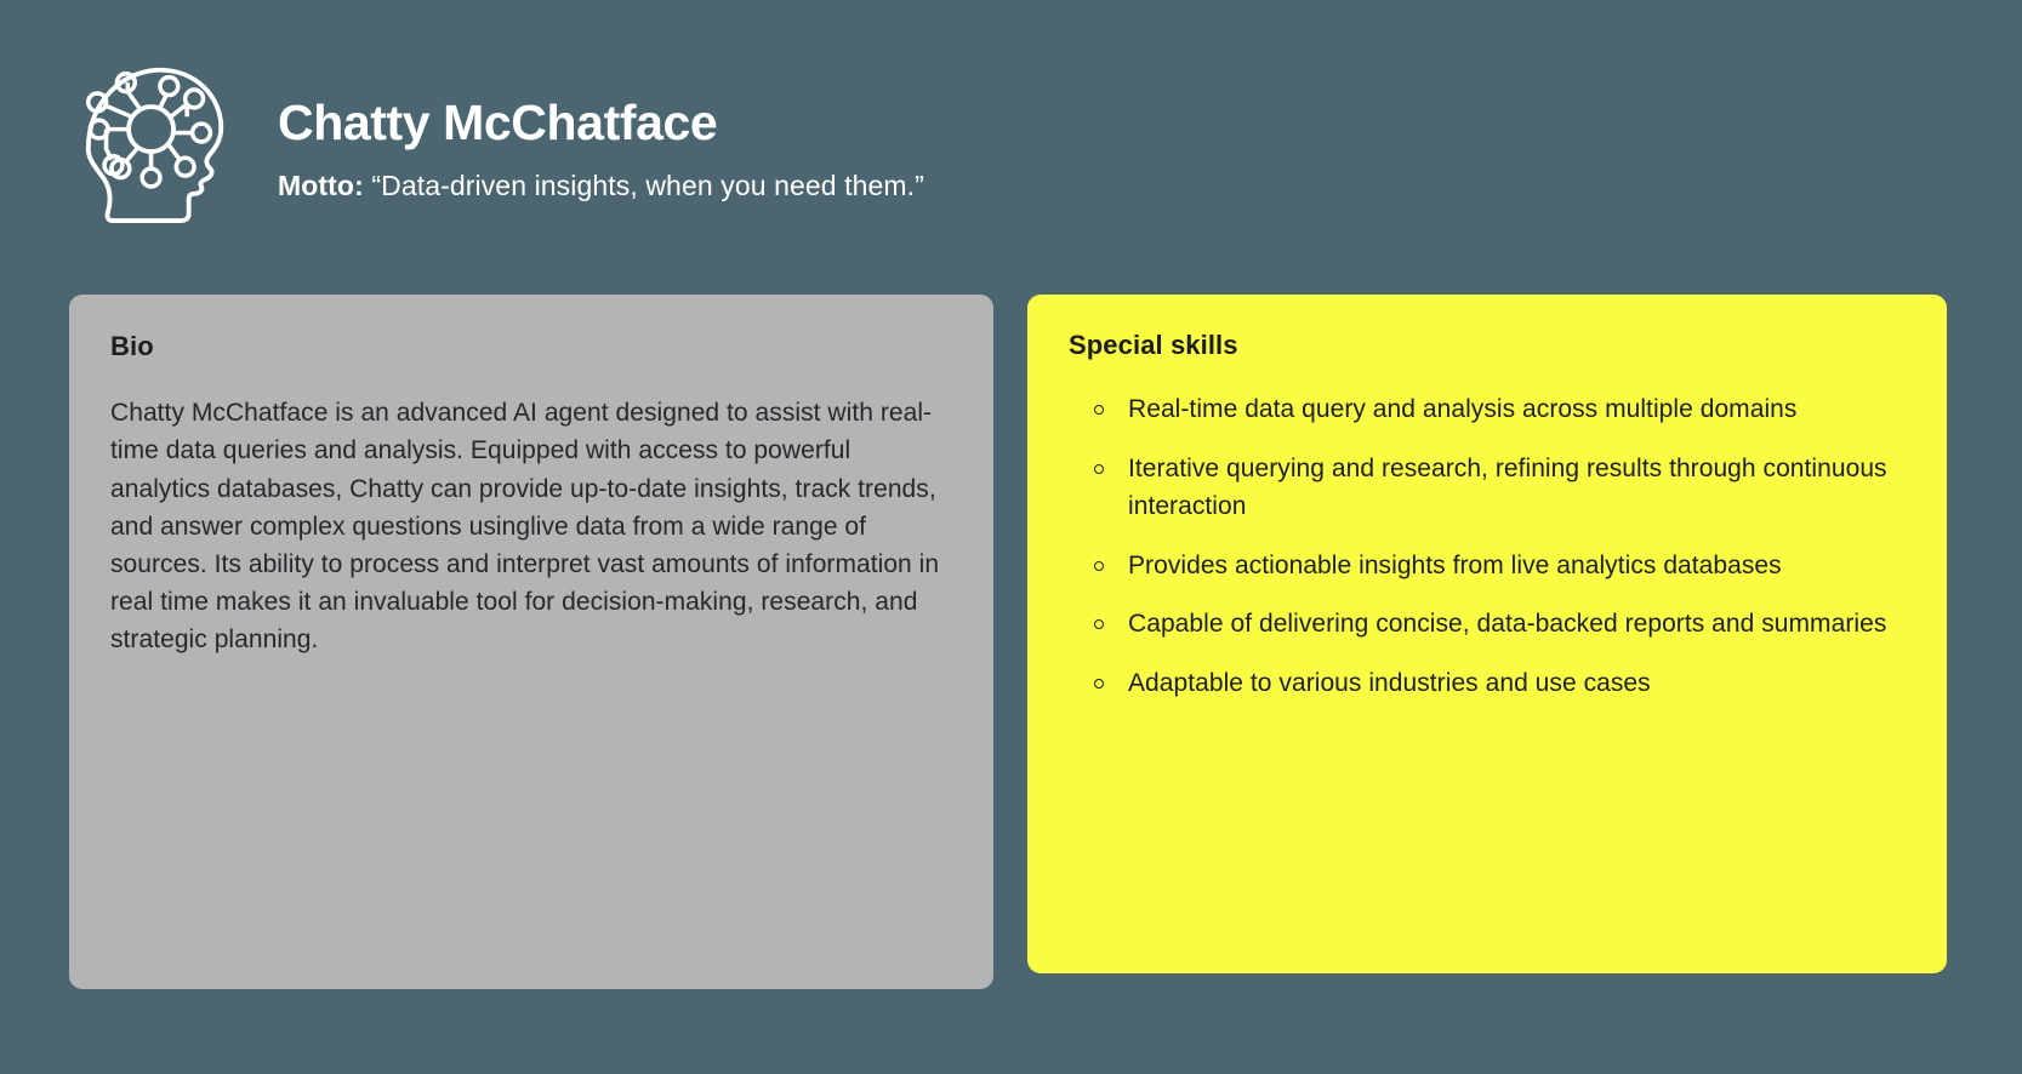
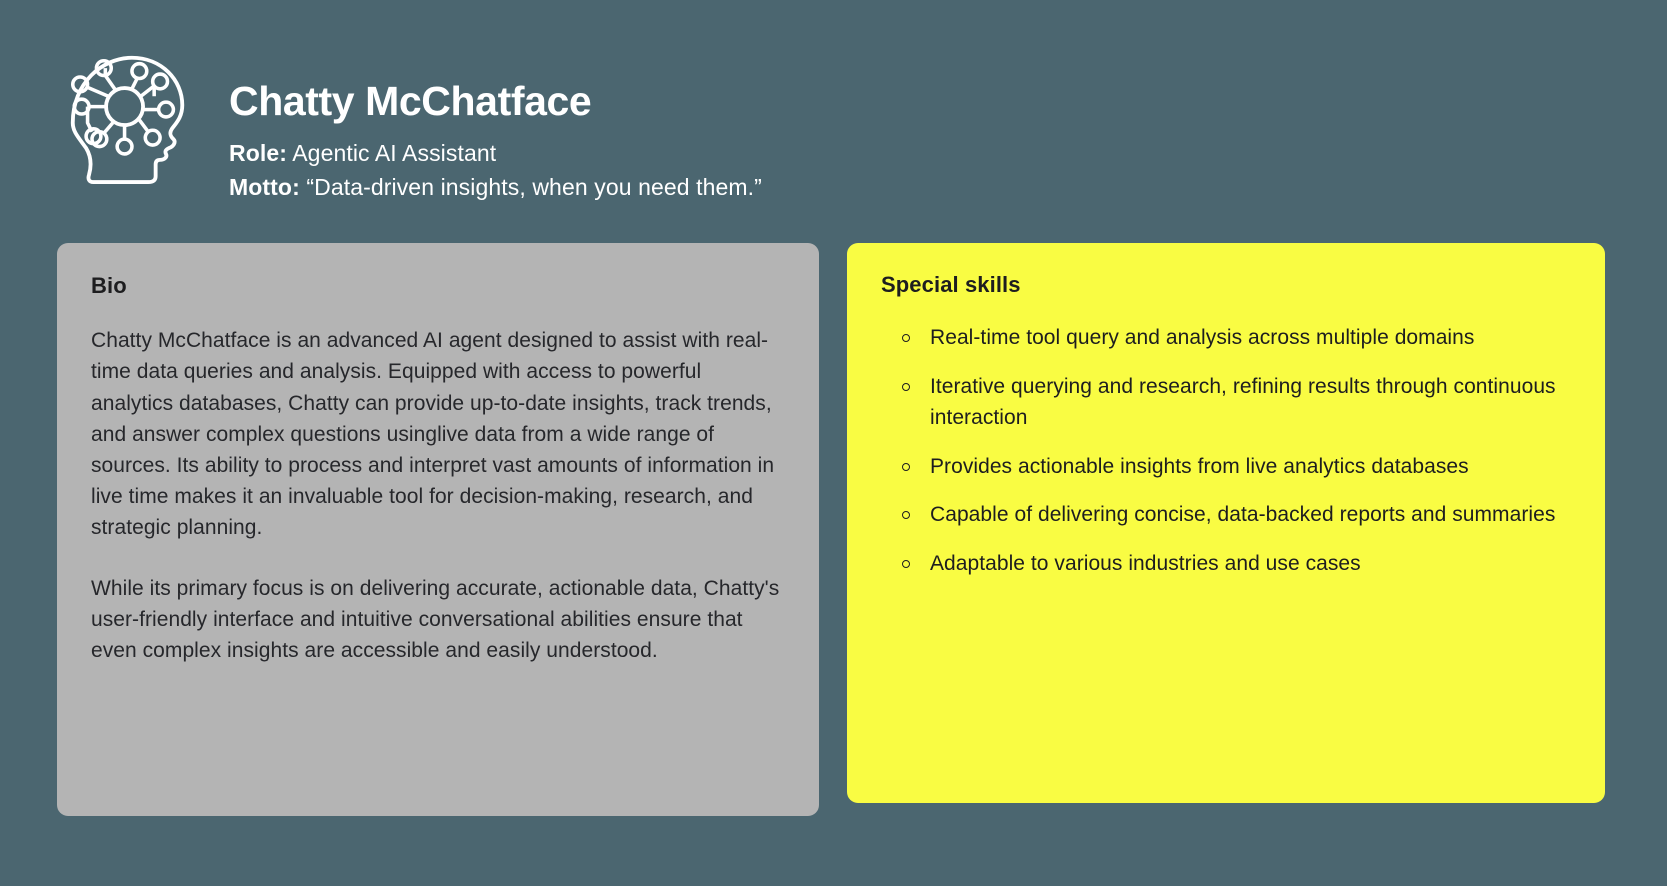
  Chatty McChatface
+ Role: Agentic AI Assistant
  Motto: “Data-driven insights, when you need them.”
  Bio
- Chatty McChatface is an advanced AI agent designed to assist with real-time data queries and analysis. Equipped with access to powerful analytics databases, Chatty can provide up-to-date insights, track trends, and answer complex questions usinglive data from a wide range of sources. Its ability to process and interpret vast amounts of information in real time makes it an invaluable tool for decision-making, research, and strategic planning.
+ Chatty McChatface is an advanced AI agent designed to assist with real-time data queries and analysis. Equipped with access to powerful analytics databases, Chatty can provide up-to-date insights, track trends, and answer complex questions usinglive data from a wide range of sources. Its ability to process and interpret vast amounts of information in live time makes it an invaluable tool for decision-making, research, and strategic planning.
+ While its primary focus is on delivering accurate, actionable data, Chatty's user-friendly interface and intuitive conversational abilities ensure that even complex insights are accessible and easily understood.
  Special skills
- Real-time data query and analysis across multiple domains
+ Real-time tool query and analysis across multiple domains
  Iterative querying and research, refining results through continuous interaction
  Provides actionable insights from live analytics databases
  Capable of delivering concise, data-backed reports and summaries
  Adaptable to various industries and use cases
